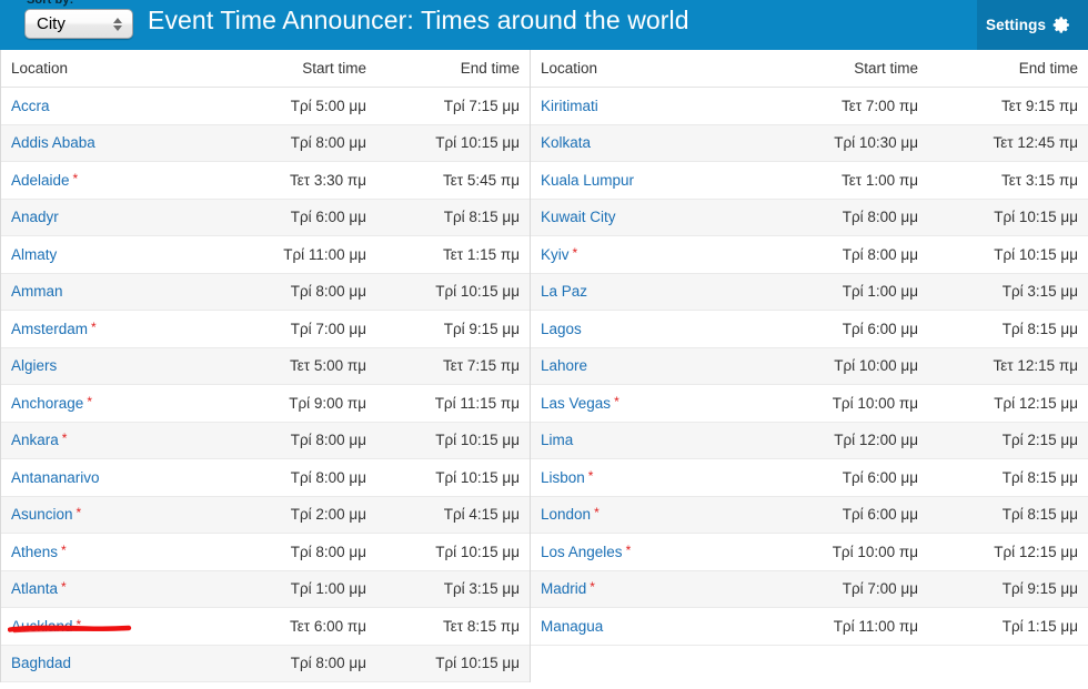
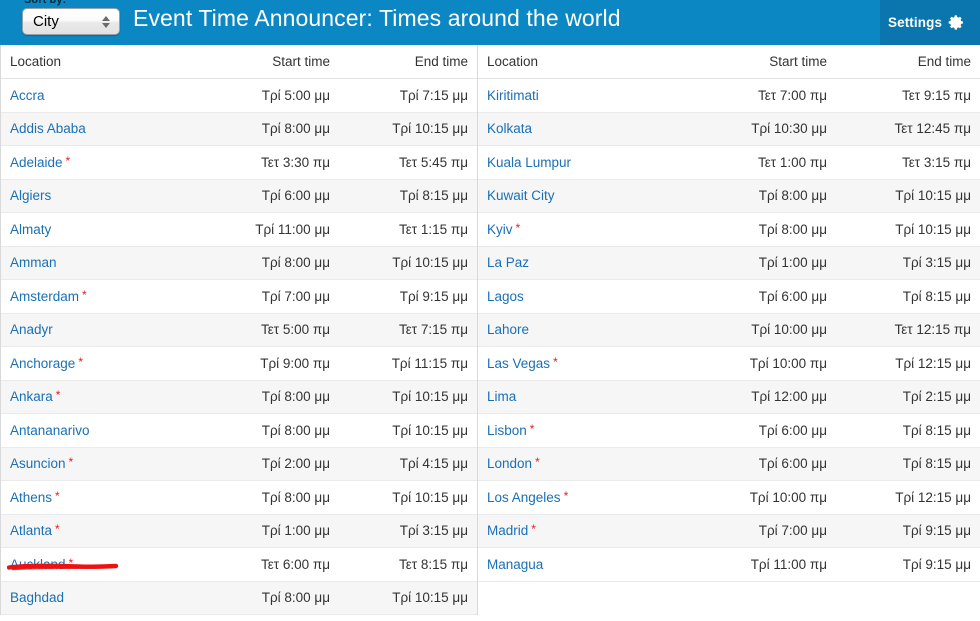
  Sort by:
  City
  Event Time Announcer: Times around the world
  Settings
  Location	Start time	End time
  Accra	Τρί 5:00 μμ	Τρί 7:15 μμ
  Addis Ababa	Τρί 8:00 μμ	Τρί 10:15 μμ
  Adelaide *	Τετ 3:30 πμ	Τετ 5:45 πμ
- Anadyr	Τρί 6:00 μμ	Τρί 8:15 μμ
+ Algiers	Τρί 6:00 μμ	Τρί 8:15 μμ
  Almaty	Τρί 11:00 μμ	Τετ 1:15 πμ
  Amman	Τρί 8:00 μμ	Τρί 10:15 μμ
  Amsterdam *	Τρί 7:00 μμ	Τρί 9:15 μμ
- Algiers	Τετ 5:00 πμ	Τετ 7:15 πμ
+ Anadyr	Τετ 5:00 πμ	Τετ 7:15 πμ
  Anchorage *	Τρί 9:00 πμ	Τρί 11:15 πμ
  Ankara *	Τρί 8:00 μμ	Τρί 10:15 μμ
  Antananarivo	Τρί 8:00 μμ	Τρί 10:15 μμ
  Asuncion *	Τρί 2:00 μμ	Τρί 4:15 μμ
  Athens *	Τρί 8:00 μμ	Τρί 10:15 μμ
  Atlanta *	Τρί 1:00 μμ	Τρί 3:15 μμ
  A *	Τετ 6:00 πμ	Τετ 8:15 πμ
  Baghdad	Τρί 8:00 μμ	Τρί 10:15 μμ
  Location	Start time	End time
  Kiritimati	Τετ 7:00 πμ	Τετ 9:15 πμ
  Kolkata	Τρί 10:30 μμ	Τετ 12:45 πμ
  Kuala Lumpur	Τετ 1:00 πμ	Τετ 3:15 πμ
  Kuwait City	Τρί 8:00 μμ	Τρί 10:15 μμ
  Kyiv *	Τρί 8:00 μμ	Τρί 10:15 μμ
  La Paz	Τρί 1:00 μμ	Τρί 3:15 μμ
  Lagos	Τρί 6:00 μμ	Τρί 8:15 μμ
  Lahore	Τρί 10:00 μμ	Τετ 12:15 πμ
  Las Vegas *	Τρί 10:00 πμ	Τρί 12:15 μμ
  Lima	Τρί 12:00 μμ	Τρί 2:15 μμ
  Lisbon *	Τρί 6:00 μμ	Τρί 8:15 μμ
  London *	Τρί 6:00 μμ	Τρί 8:15 μμ
  Los Angeles *	Τρί 10:00 πμ	Τρί 12:15 μμ
  Madrid *	Τρί 7:00 μμ	Τρί 9:15 μμ
- Managua	Τρί 11:00 πμ	Τρί 1:15 μμ
+ Managua	Τρί 11:00 πμ	Τρί 9:15 μμ
